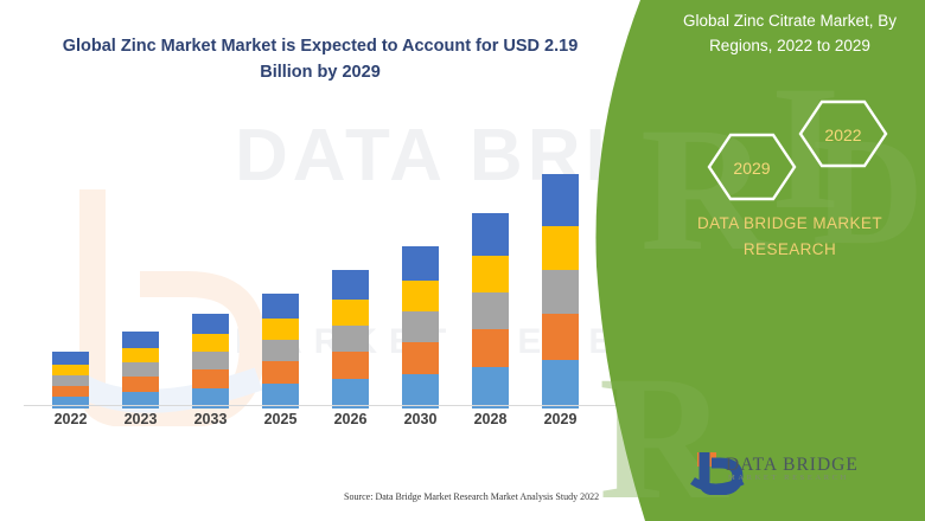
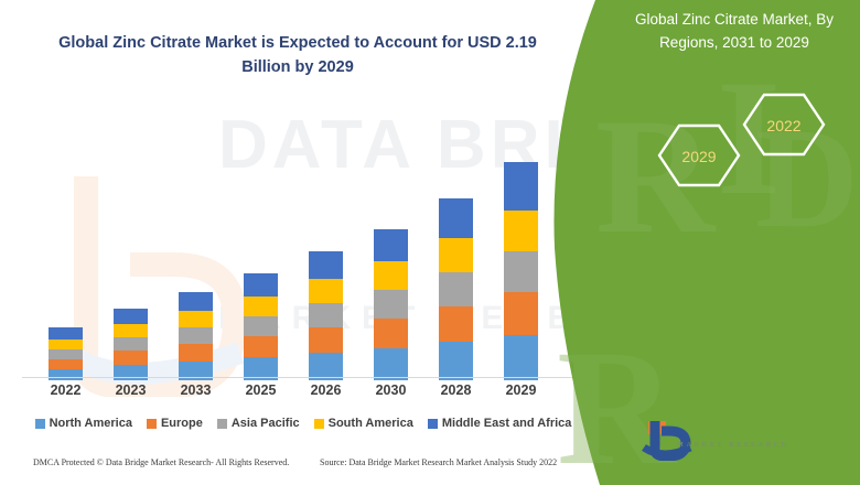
  DATA BRI
- Global Zinc Market Market is Expected to Account for USD 2.19 Billion by 2029
+ Global Zinc Citrate Market is Expected to Account for USD 2.19 Billion by 2029
  2022
  2023
  2033
  2025
  2026
  2030
  2028
  2029
+ North America
+ Europe
+ Asia Pacific
+ South America
+ Middle East and Africa
+ DMCA Protected © Data Bridge Market Research- All Rights Reserved.
  Source: Data Bridge Market Research Market Analysis Study 2022
  R
  I
  D
  R
- Global Zinc Citrate Market, By Regions, 2022 to 2029
+ Global Zinc Citrate Market, By Regions, 2031 to 2029
  2022
  2029
- DATA BRIDGE MARKET
- RESEARCH
- DATA BRIDGE
